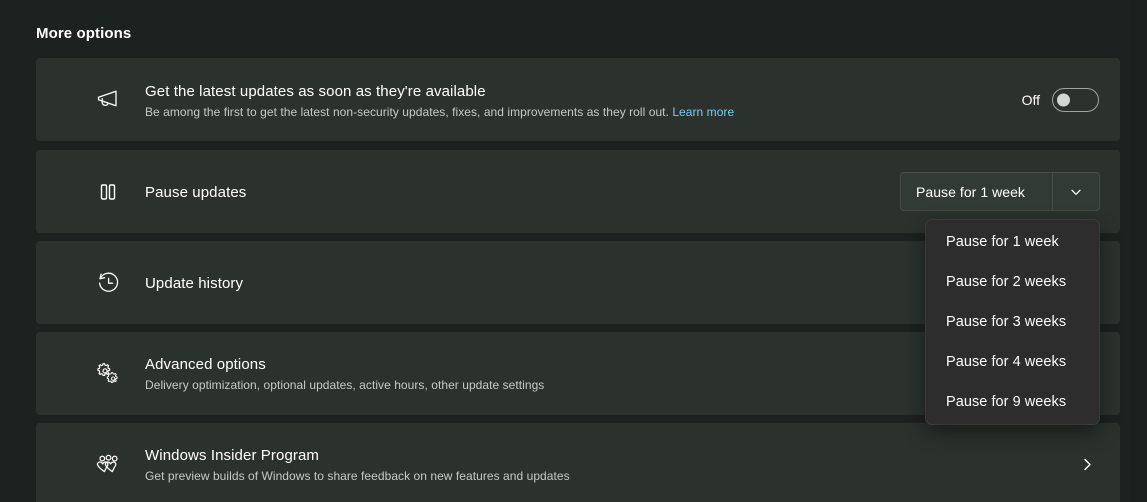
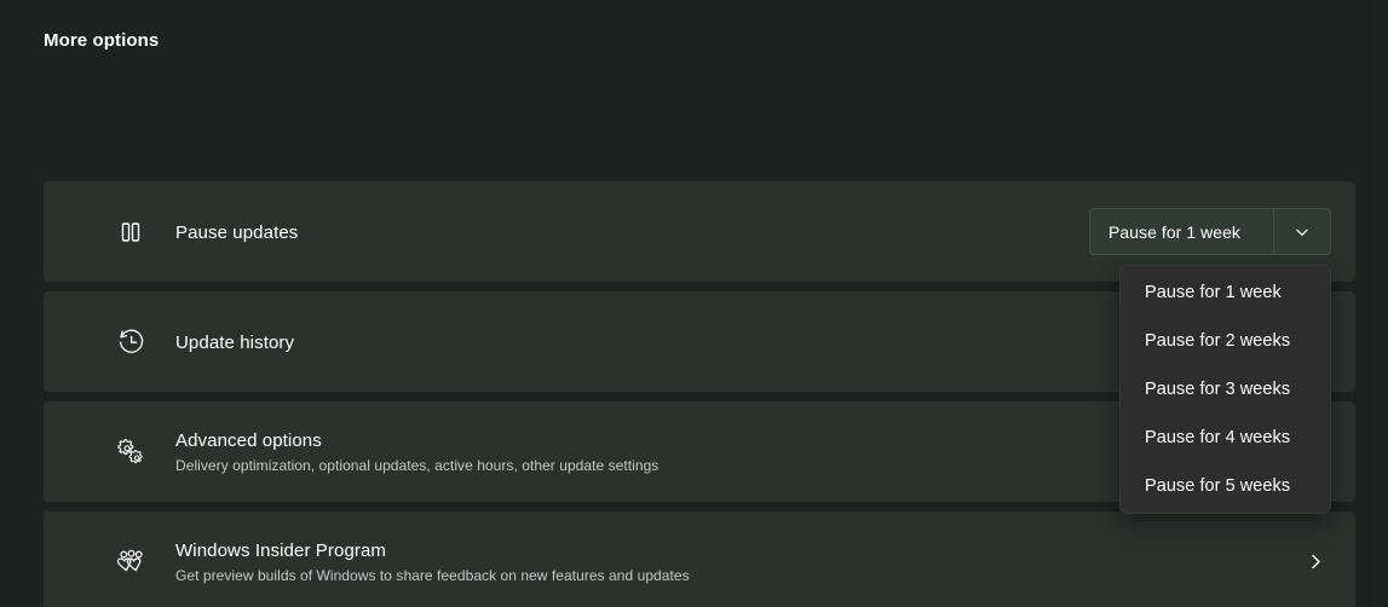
  More options
- Get the latest updates as soon as they're available
- Be among the first to get the latest non-security updates, fixes, and improvements as they roll out. Learn more
- Off
  Pause updates
  Update history
  Advanced options
  Delivery optimization, optional updates, active hours, other update settings
  Windows Insider Program
  Get preview builds of Windows to share feedback on new features and updates
  Pause for 1 week
  Pause for 1 week
  Pause for 2 weeks
  Pause for 3 weeks
  Pause for 4 weeks
- Pause for 9 weeks
+ Pause for 5 weeks
